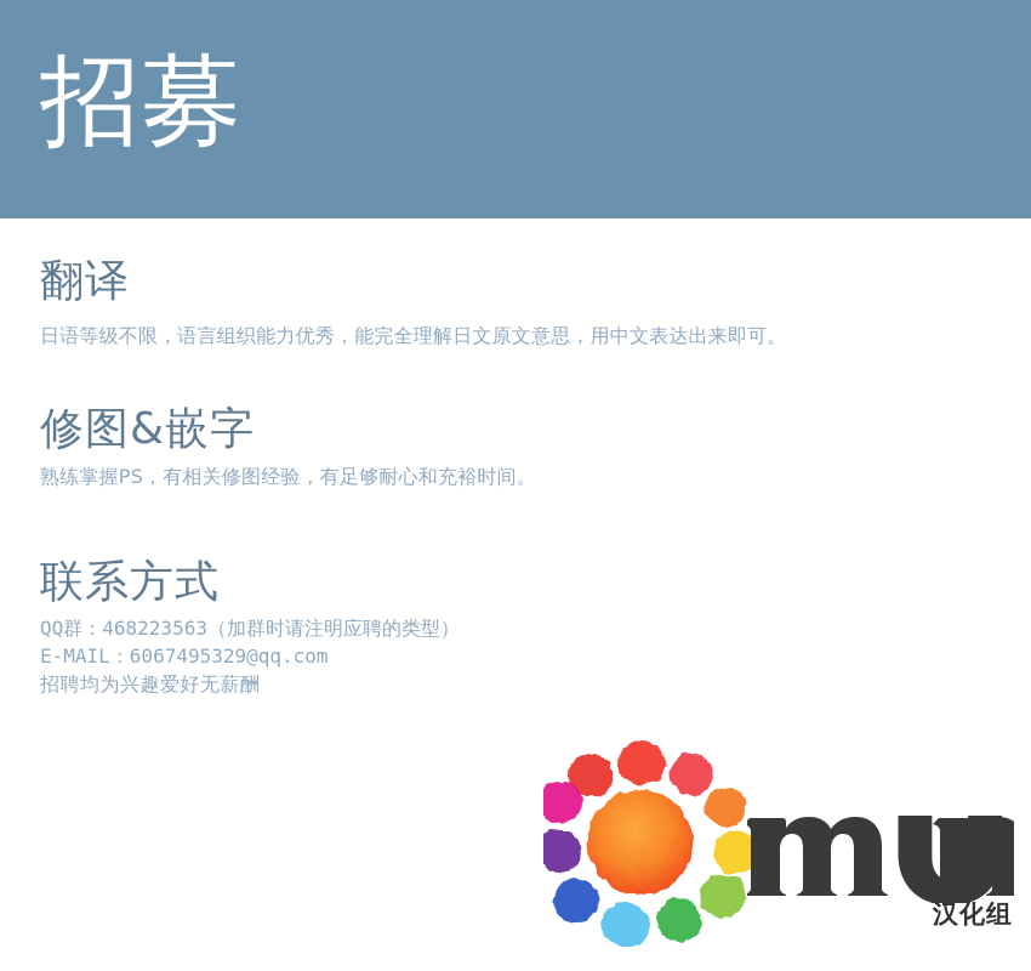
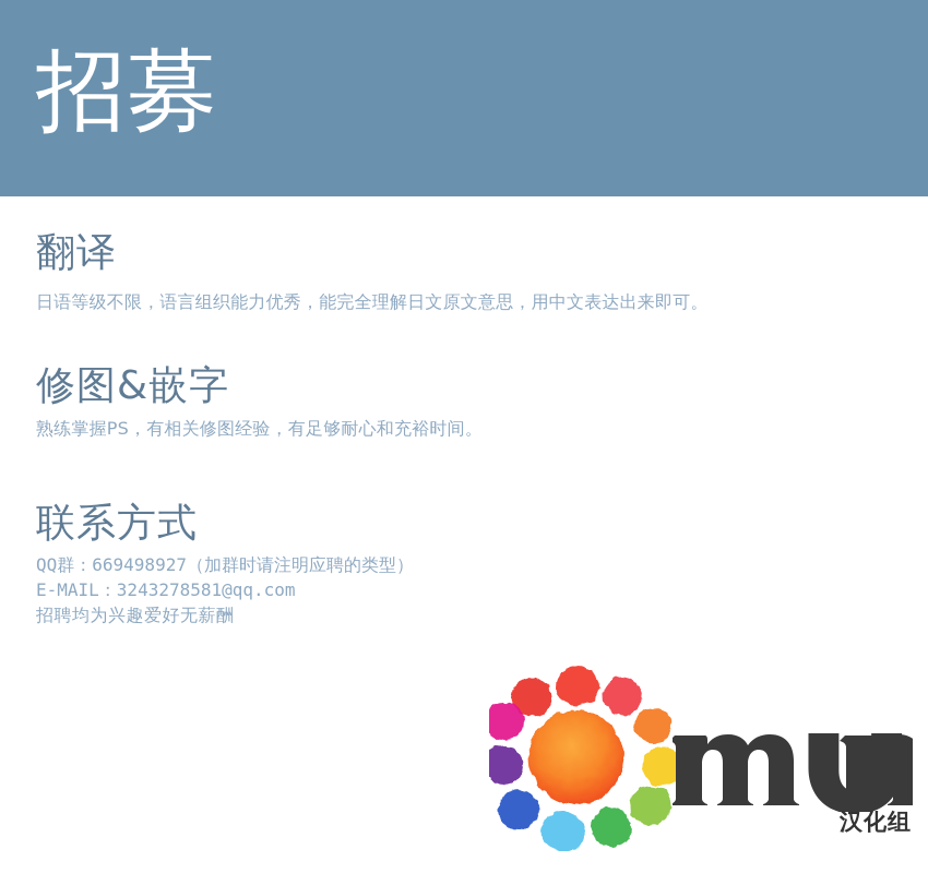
  招募
  翻译
  日语等级不限，语言组织能力优秀，能完全理解日文原文意思，用中文表达出来即可。
  修图&嵌字
  熟练掌握PS，有相关修图经验，有足够耐心和充裕时间。
  联系方式
- QQ群：468223563（加群时请注明应聘的类型）
+ QQ群：669498927（加群时请注明应聘的类型）
- E-MAIL：6067495329@qq.com
+ E-MAIL：3243278581@qq.com
  招聘均为兴趣爱好无薪酬
  汉化组
